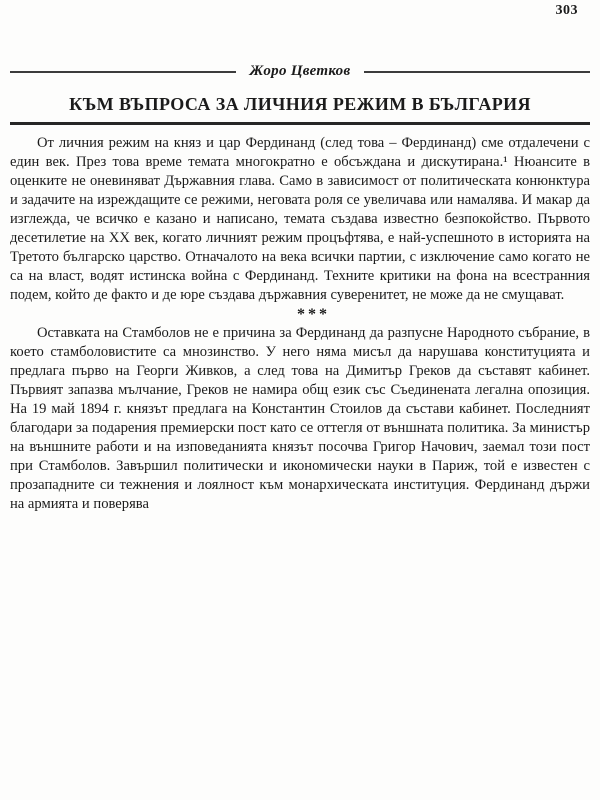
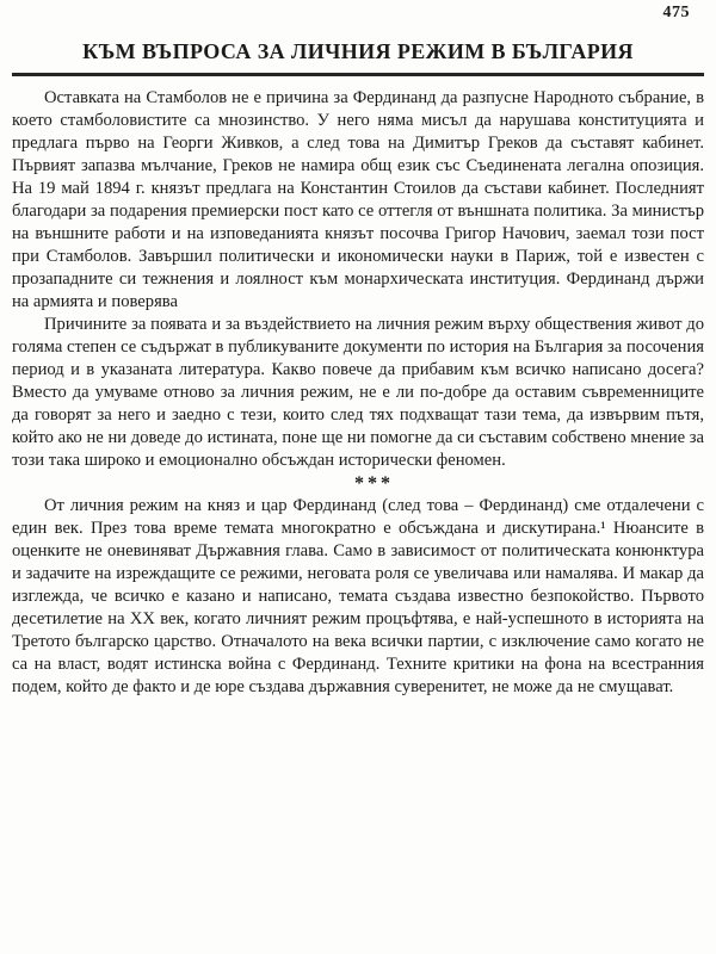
- 303
+ 475
- Жоро Цветков
  КЪМ ВЪПРОСА ЗА ЛИЧНИЯ РЕЖИМ В БЪЛГАРИЯ
- От личния режим на княз и цар Фердинанд (след това – Фердинанд) сме отдалечени с един век. През това време темата многократно е обсъждана и дискутирана.¹ Нюансите в оценките не оневиняват Държавния глава. Само в зависимост от политическата конюнктура и задачите на изреждащите се режими, неговата роля се увеличава или намалява. И макар да изглежда, че всичко е казано и написано, темата създава известно безпокойство. Първото десетилетие на ХХ век, когато личният режим процъфтява, е най-успешното в историята на Третото българско царство. Отначалото на века всички партии, с изключение само когато не са на власт, водят истинска война с Фердинанд. Техните критики на фона на всестранния подем, който де факто и де юре създава държавния суверенитет, не може да не смущават.
+ Оставката на Стамболов не е причина за Фердинанд да разпусне Народното събрание, в което стамболовистите са мнозинство. У него няма мисъл да нарушава конституцията и предлага първо на Георги Живков, а след това на Димитър Греков да съставят кабинет. Първият запазва мълчание, Греков не намира общ език със Съединената легална опозиция. На 19 май 1894 г. князът предлага на Константин Стоилов да състави кабинет. Последният благодари за подарения премиерски пост като се оттегля от външната политика. За министър на външните работи и на изповеданията князът посочва Григор Начович, заемал този пост при Стамболов. Завършил политически и икономически науки в Париж, той е известен с прозападните си тежнения и лоялност към монархическата институция. Фердинанд държи на армията и поверява
+ Причините за появата и за въздействието на личния режим върху обществения живот до голяма степен се съдържат в публикуваните документи по история на България за посочения период и в указаната литература. Какво повече да прибавим към всичко написано досега? Вместо да умуваме отново за личния режим, не е ли по-добре да оставим съвременниците да говорят за него и заедно с тези, които след тях подхващат тази тема, да извървим пътя, който ако не ни доведе до истината, поне ще ни помогне да си съставим собствено мнение за този така широко и емоционално обсъждан исторически феномен.
  ***
- Оставката на Стамболов не е причина за Фердинанд да разпусне Народното събрание, в което стамболовистите са мнозинство. У него няма мисъл да нарушава конституцията и предлага първо на Георги Живков, а след това на Димитър Греков да съставят кабинет. Първият запазва мълчание, Греков не намира общ език със Съединената легална опозиция. На 19 май 1894 г. князът предлага на Константин Стоилов да състави кабинет. Последният благодари за подарения премиерски пост като се оттегля от външната политика. За министър на външните работи и на изповеданията князът посочва Григор Начович, заемал този пост при Стамболов. Завършил политически и икономически науки в Париж, той е известен с прозападните си тежнения и лоялност към монархическата институция. Фердинанд държи на армията и поверява
+ От личния режим на княз и цар Фердинанд (след това – Фердинанд) сме отдалечени с един век. През това време темата многократно е обсъждана и дискутирана.¹ Нюансите в оценките не оневиняват Държавния глава. Само в зависимост от политическата конюнктура и задачите на изреждащите се режими, неговата роля се увеличава или намалява. И макар да изглежда, че всичко е казано и написано, темата създава известно безпокойство. Първото десетилетие на ХХ век, когато личният режим процъфтява, е най-успешното в историята на Третото българско царство. Отначалото на века всички партии, с изключение само когато не са на власт, водят истинска война с Фердинанд. Техните критики на фона на всестранния подем, който де факто и де юре създава държавния суверенитет, не може да не смущават.
